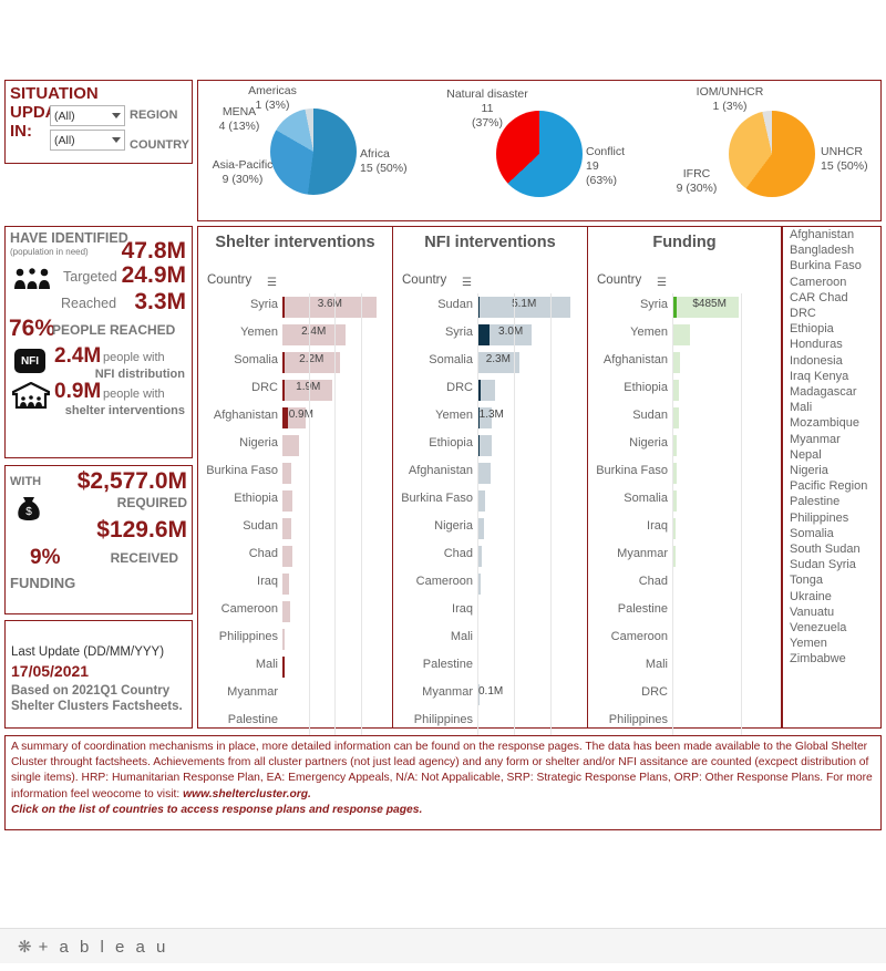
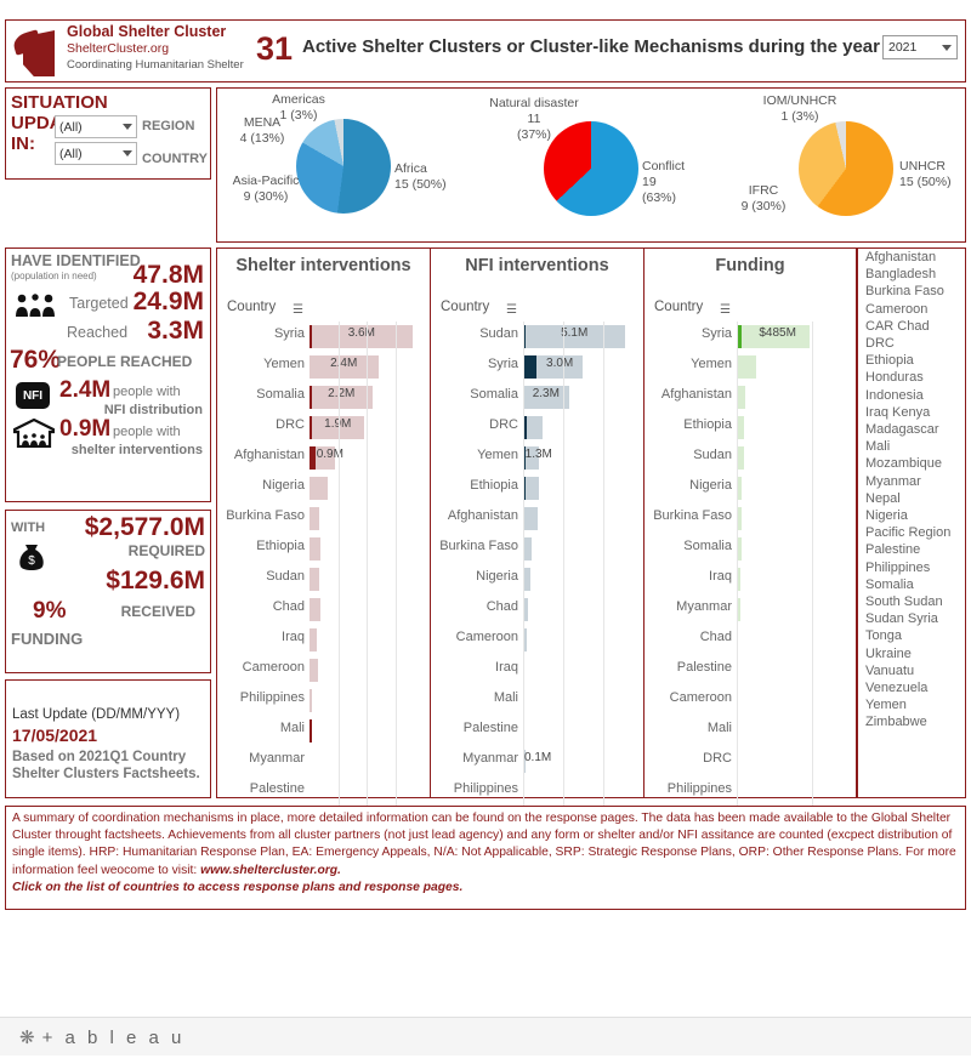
+ Global Shelter Cluster
+ ShelterCluster.org
+ Coordinating Humanitarian Shelter
+ 31
+ Active Shelter Clusters or Cluster-like Mechanisms during the year
+ 2021
  SITUATION UPD IN:
  (All)
  REGION
  (All)
  COUNTRY
  HAVE IDENTIFIED
  (population in need)
  47.8M
  Targeted
  24.9M
  Reached
  3.3M
  76%
  PEOPLE REACHED
  NFI
  2.4M
  people with
  NFI distribution
  0.9M
  people with
  shelter interventions
  WITH
  $2,577.0M
  REQUIRED
  $
  $129.6M
  9%
  RECEIVED
  FUNDING
  Last Update (DD/MM/YYY)
  17/05/2021
  Based on 2021Q1 Country Shelter Clusters Factsheets.
  Americas
  1 (3%)
  MENA
  4 (13%)
  Asia-Pacific
  9 (30%)
  Africa
  15 (50%)
  Natural disaster
  11
  (37%)
  Conflict
  19
  (63%)
  IOM/UNHCR
  1 (3%)
  IFRC
  9 (30%)
  UNHCR
  15 (50%)
  Shelter interventions
  Country
  ☰
  Syria
  3.6M
  Yemen
  24M
  Somalia
  2.2M
  DRC
  1.M
  Afghanistan
  0.9
  Nigeria
  Burkina Faso
  Ethiopia
  Sudan
  Chad
  Iraq
  Cameroon
  Philippines
  Mali
  Myanmar
  Palestine
  NFI interventions
  Country
  ☰
  Sudan
  5.1M
  Syria
  3.0M
  Somalia
  2.3M
  DRC
  Yemen
  1.3M
  Ethiopia
  Afghanistan
  Burkina Faso
  Nigeria
  Chad
  Cameroon
  Iraq
  Mali
  Palestine
  Myanmar
  0.1M
  Philippines
  Funding
  Country
  ☰
  Syria
  $485M
  Yemen
  Afghanistan
  Ethiopia
  Sudan
  Nigeria
  Burkina Faso
  Somalia
  Iraq
  Myanmar
  Chad
  Palestine
  Cameroon
  Mali
  DRC
  Philippines
  Afghanistan
  Bangladesh
  Burkina Faso
  Cameroon
  CAR Chad
  DRC
  Ethiopia
  Honduras
  Indonesia
  Iraq Kenya
  Madagascar
  Mali
  Mozambique
  Myanmar
  Nepal
  Nigeria
  Pacific Region
  Palestine
  Philippines
  Somalia
  South Sudan
  Sudan Syria
  Tonga
  Ukraine
  Vanuatu
  Venezuela
  Yemen
  Zimbabwe
  A summary of coordination mechanisms in place, more detailed information can be found on the response pages. The data has been made available to the Global Shelter Cluster throught factsheets. Achievements from all cluster partners (not just lead agency) and any form or shelter and/or NFI assitance are counted (excpect distribution of single items). HRP: Humanitarian Response Plan, EA: Emergency Appeals, N/A: Not Appalicable, SRP: Strategic Response Plans, ORP: Other Response Plans. For more information feel weocome to visit: www.sheltercluster.org.
  Click on the list of countries to access response plans and response pages.
  ❋
  + a b l e a u
